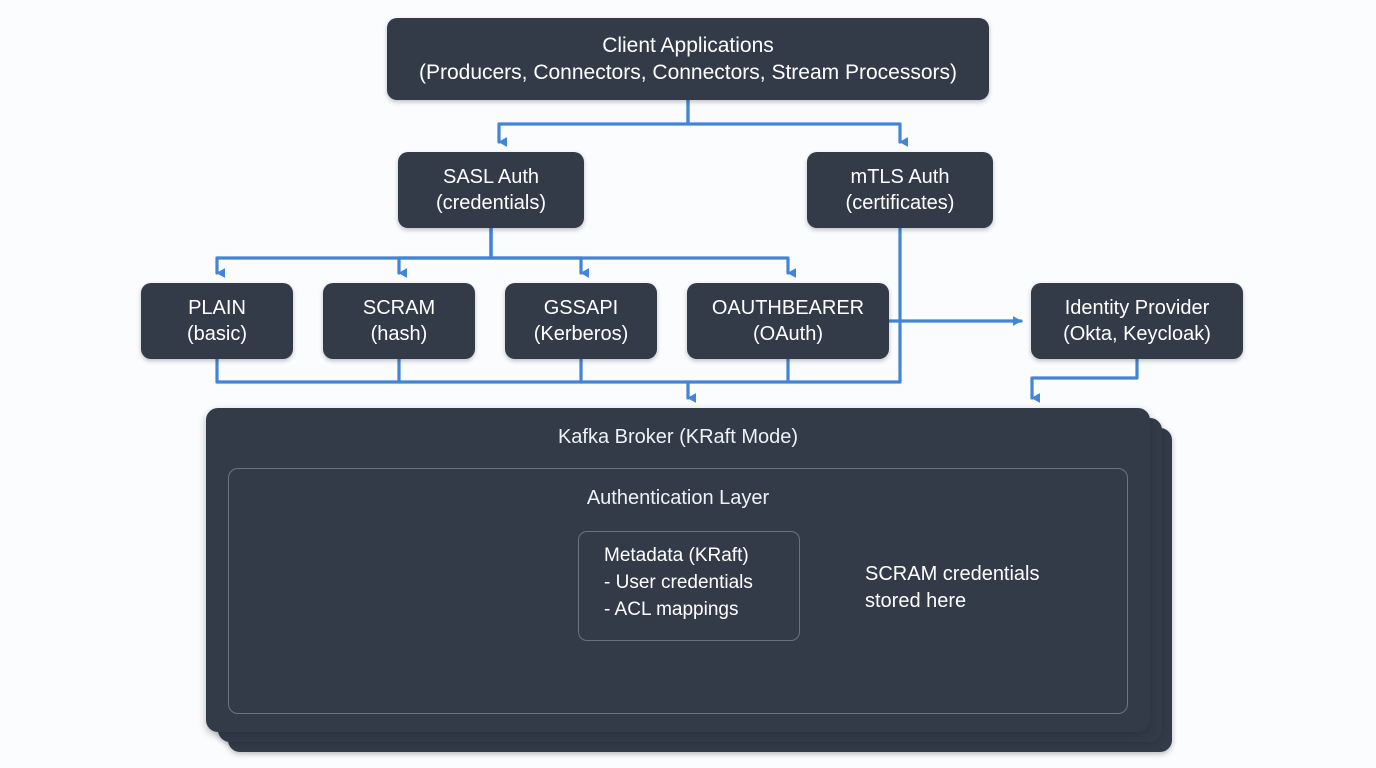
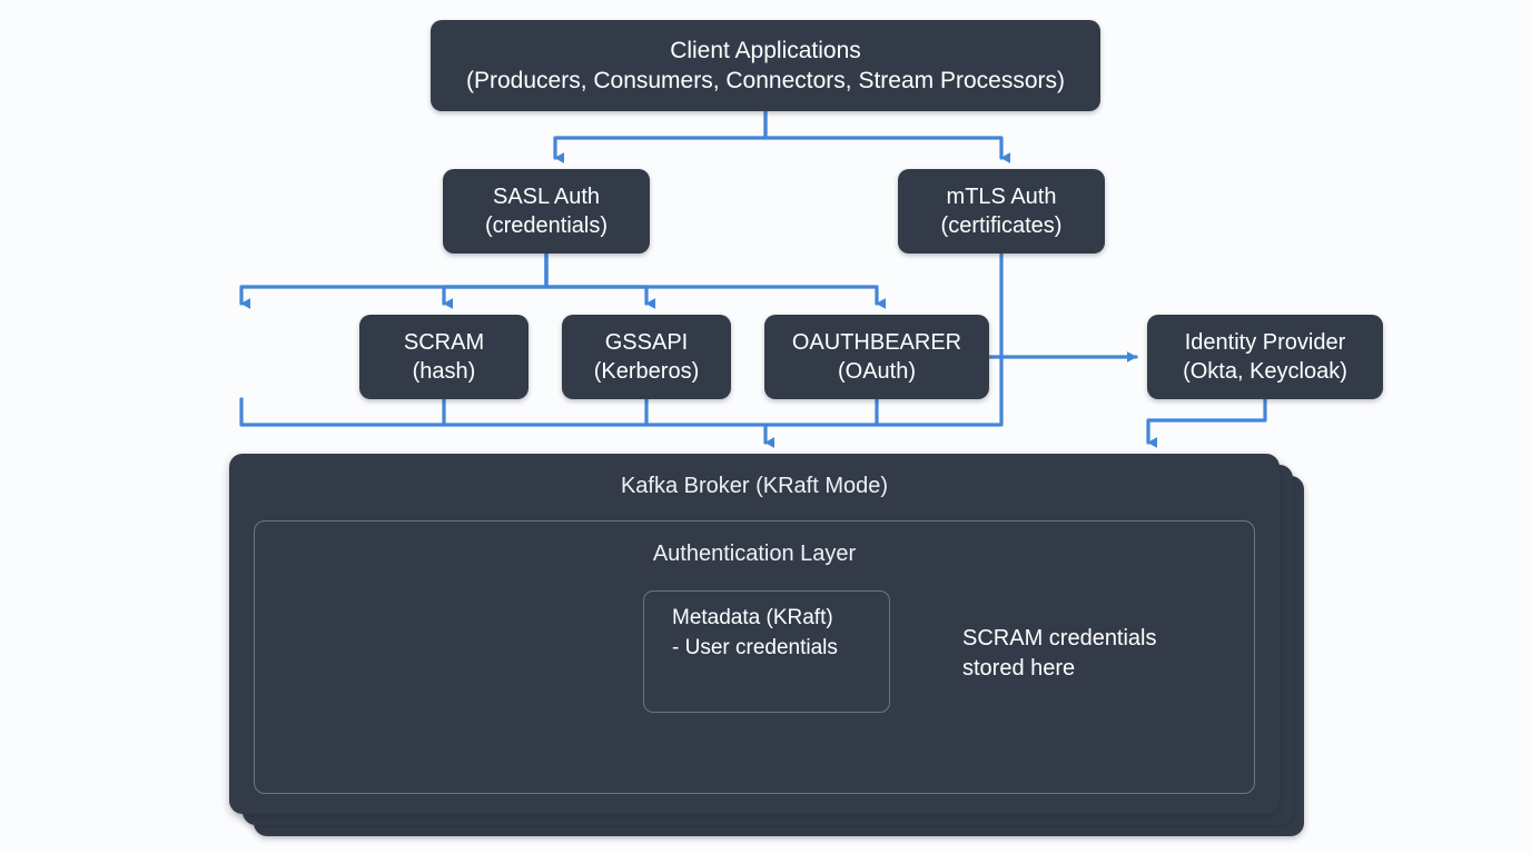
  Client Applications
- (Producers, Connectors, Connectors, Stream Processors)
+ (Producers, Consumers, Connectors, Stream Processors)
  SASL Auth
  (credentials)
  mTLS Auth
  (certificates)
- PLAIN
- (basic)
  SCRAM
  (hash)
  GSSAPI
  (Kerberos)
  OAUTHBEARER
  (OAuth)
  Identity Provider
  (Okta, Keycloak)
  Kafka Broker (KRaft Mode)
  Authentication Layer
  Metadata (KRaft)
  - User credentials
- - ACL mappings
  SCRAM credentials
  stored here
